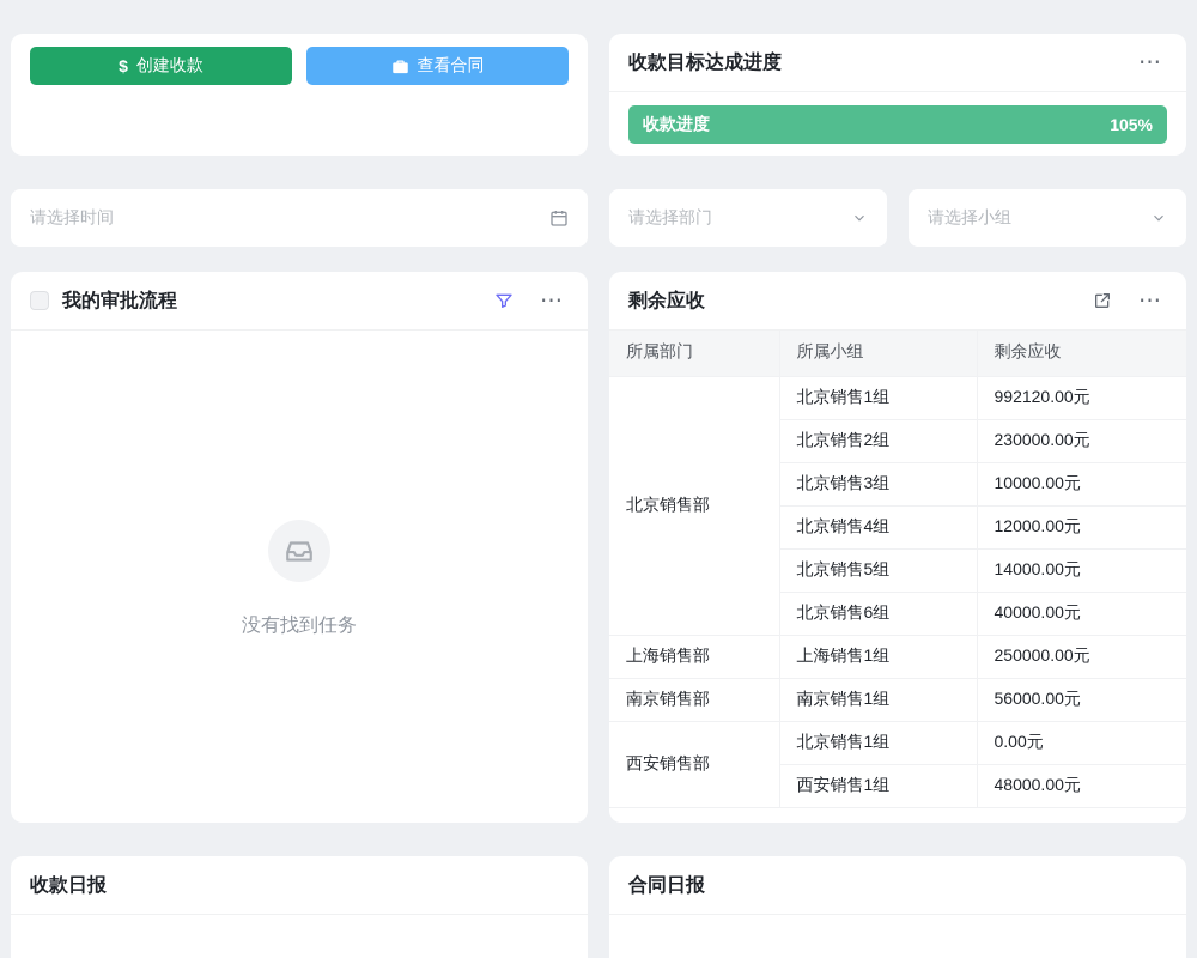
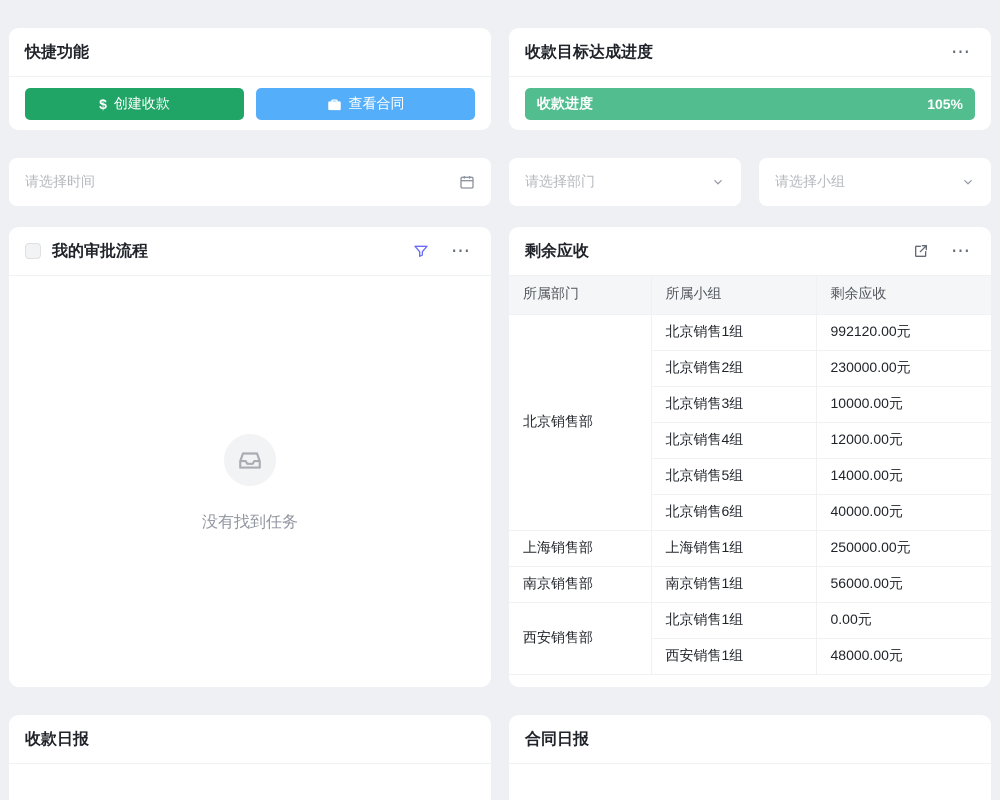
+ 快捷功能
  $
  创建收款
  查看合同
  收款目标达成进度
  ⋯
  收款进度
  105%
  请选择时间
  请选择部门
  请选择小组
  我的审批流程
  ⋯
  没有找到任务
  剩余应收
  ⋯
  所属部门	所属小组	剩余应收
  北京销售部	北京销售1组	992120.00元
  北京销售2组	230000.00元
  北京销售3组	10000.00元
  北京销售4组	12000.00元
  北京销售5组	14000.00元
  北京销售6组	40000.00元
  上海销售部	上海销售1组	250000.00元
  南京销售部	南京销售1组	56000.00元
  西安销售部	北京销售1组	0.00元
  西安销售1组	48000.00元
  收款日报
  合同日报
